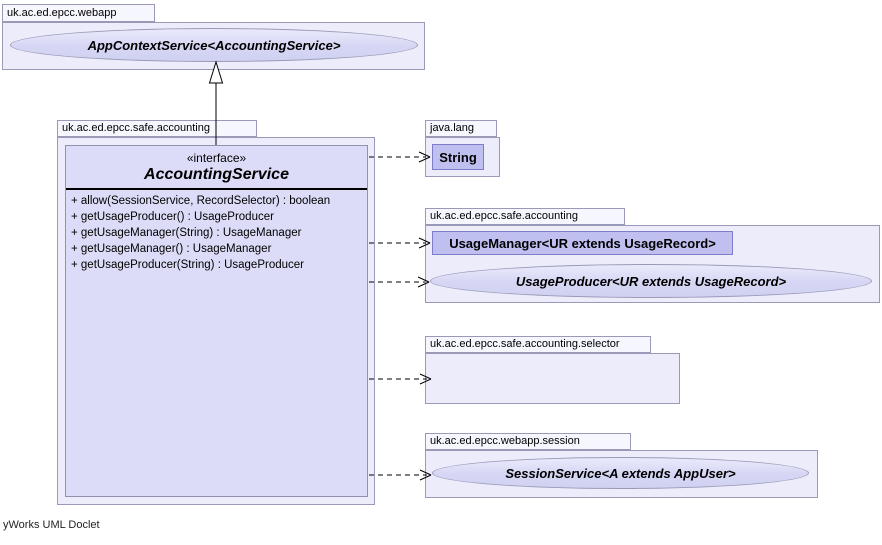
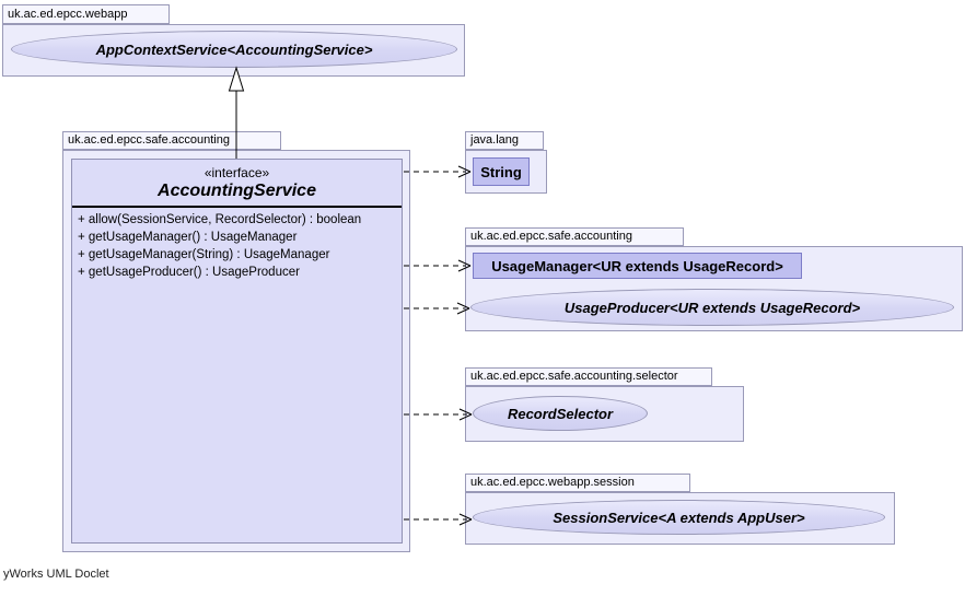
  uk.ac.ed.epcc.webapp
  AppContextService<AccountingService>
  uk.ac.ed.epcc.safe.accounting
  «interface»
  AccountingService
  + allow(SessionService, RecordSelector) : boolean
- + getUsageProducer() : UsageProducer
+ + getUsageManager() : UsageManager
  + getUsageManager(String) : UsageManager
- + getUsageManager() : UsageManager
+ + getUsageProducer() : UsageProducer
- + getUsageProducer(String) : UsageProducer
  java.lang
  String
  uk.ac.ed.epcc.safe.accounting
  UsageManager<UR extends UsageRecord>
  UsageProducer<UR extends UsageRecord>
  uk.ac.ed.epcc.safe.accounting.selector
+ RecordSelector
  uk.ac.ed.epcc.webapp.session
  SessionService<A extends AppUser>
  yWorks UML Doclet
